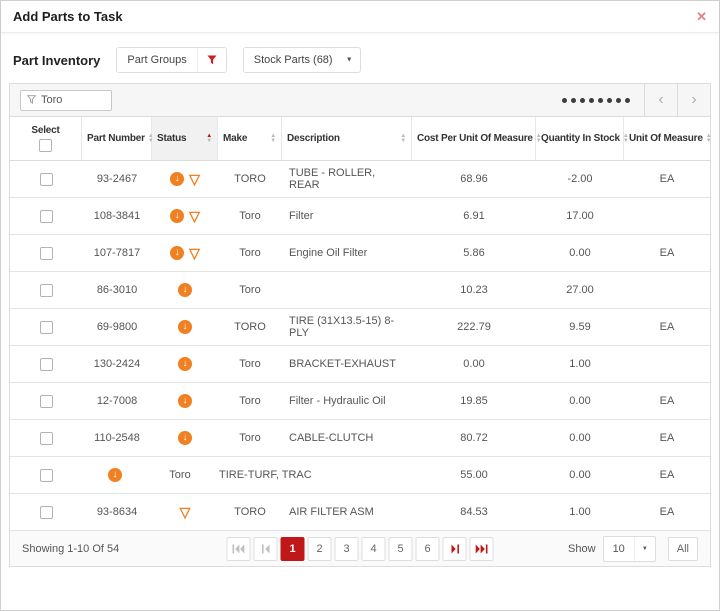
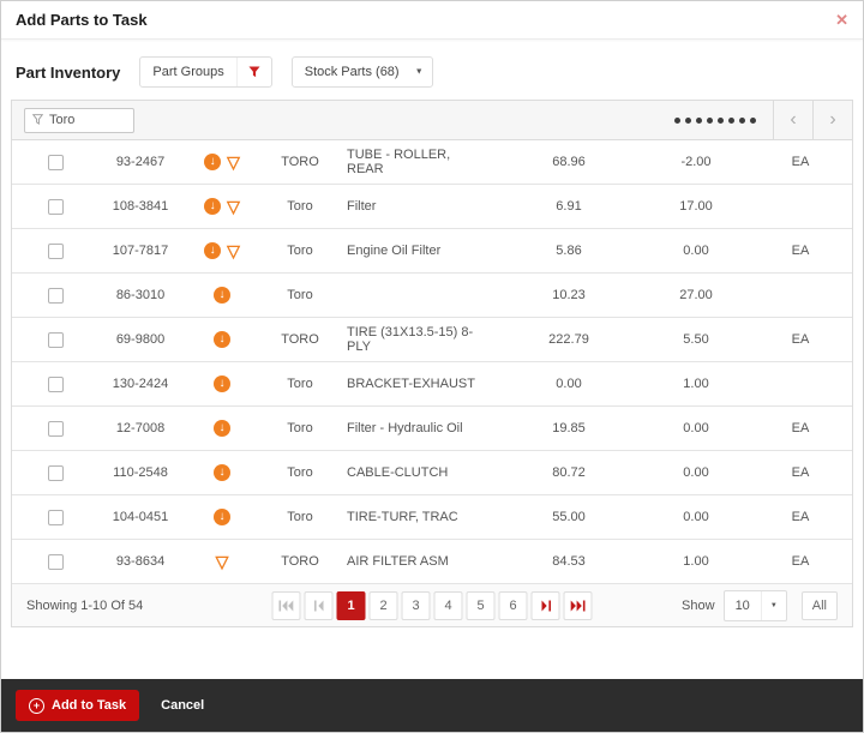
  Add Parts to Task
  Part Inventory
  Part Groups
  Stock Parts (68)
  Toro
- Select
- Part Number
- Status
- Make
- Description
- Cost Per Unit Of Measure
- Quantity In Stock
- Unit Of Measure
  93-2467
  TORO
  TUBE - ROLLER, REAR
  68.96
  -2.00
  EA
  108-3841
  Toro
  Filter
  6.91
  17.00
  107-7817
  Toro
  Engine Oil Filter
  5.86
  0.00
  EA
  86-3010
  Toro
  10.23
  27.00
  69-9800
  TORO
  TIRE (31X13.5-15) 8-PLY
  222.79
- 9.59
+ 5.50
  EA
  130-2424
  Toro
  BRACKET-EXHAUST
  0.00
  1.00
  12-7008
  Toro
  Filter - Hydraulic Oil
  19.85
  0.00
  EA
  110-2548
  Toro
  CABLE-CLUTCH
  80.72
  0.00
  EA
+ 104-0451
  Toro
  TIRE-TURF, TRAC
  55.00
  0.00
  EA
  93-8634
  TORO
  AIR FILTER ASM
  84.53
  1.00
  EA
  Showing 1-10 Of 54
  1
  2
  3
  4
  5
  6
  Show
  10
  All
+ Add to Task
+ Cancel
